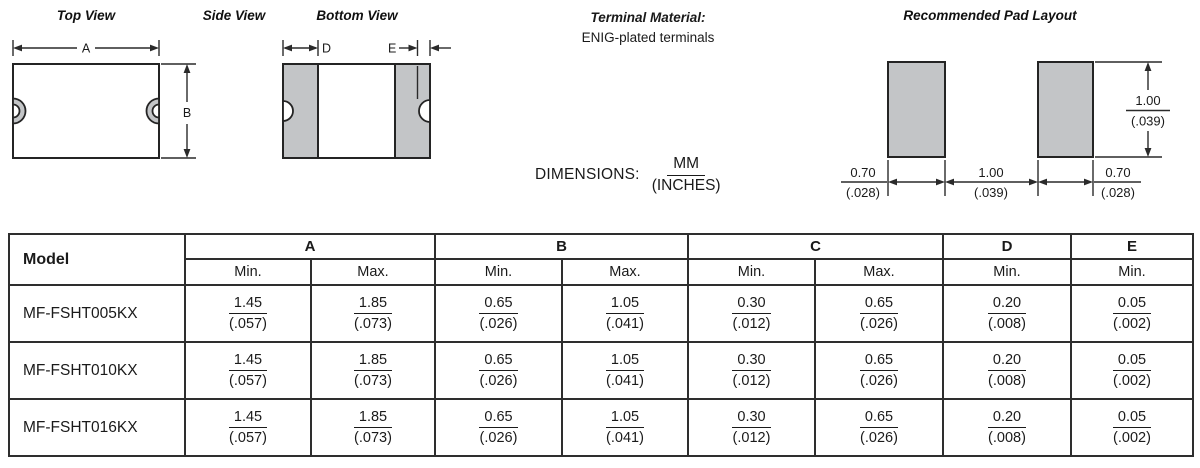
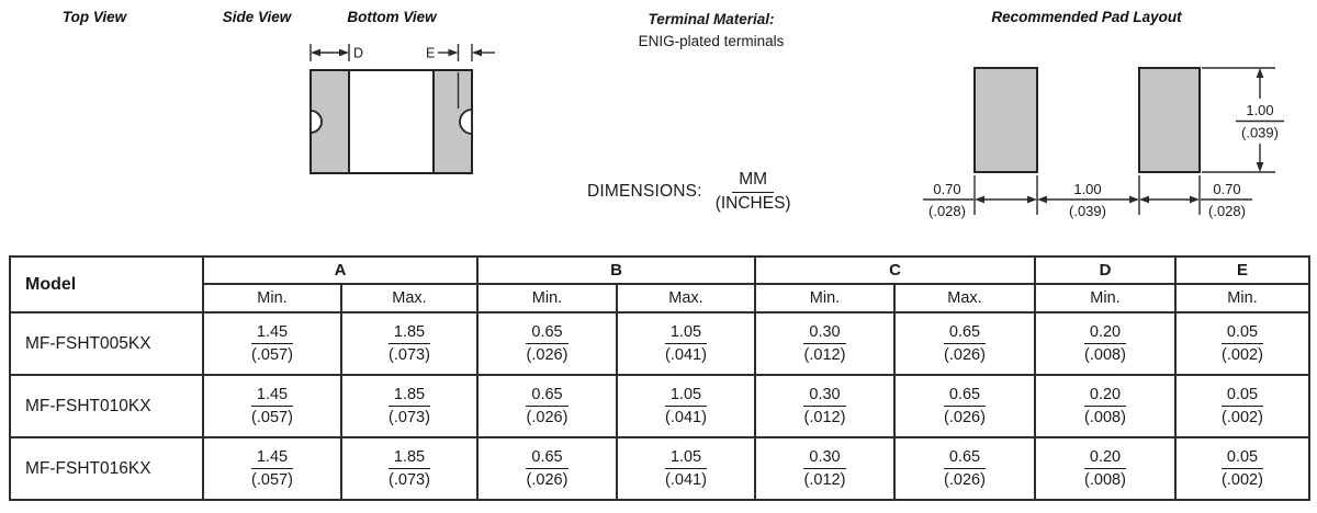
  Top View
  Side View
  Bottom View
  Recommended Pad Layout
  Terminal Material:
  ENIG-plated terminals
- A
- B
  D
  E
  DIMENSIONS:
  MM
  (INCHES)
  0.70
  (.028)
  1.00
  (.039)
  0.70
  (.028)
  1.00
  (.039)
  Model	A	B	C	D	E
  Min.	Max.	Min.	Max.	Min.	Max.	Min.	Min.
  MF-FSHT005KX	1.45(.057)	1.85(.073)	0.65(.026)	1.05(.041)	0.30(.012)	0.65(.026)	0.20(.008)	0.05(.002)
  MF-FSHT010KX	1.45(.057)	1.85(.073)	0.65(.026)	1.05(.041)	0.30(.012)	0.65(.026)	0.20(.008)	0.05(.002)
  MF-FSHT016KX	1.45(.057)	1.85(.073)	0.65(.026)	1.05(.041)	0.30(.012)	0.65(.026)	0.20(.008)	0.05(.002)
